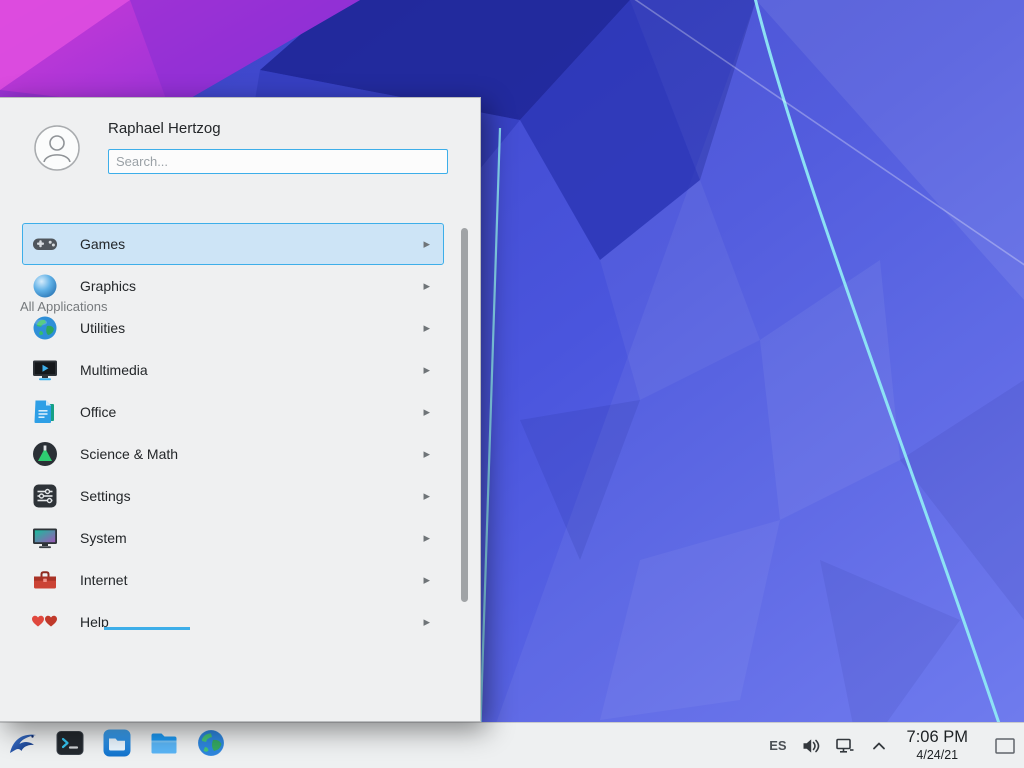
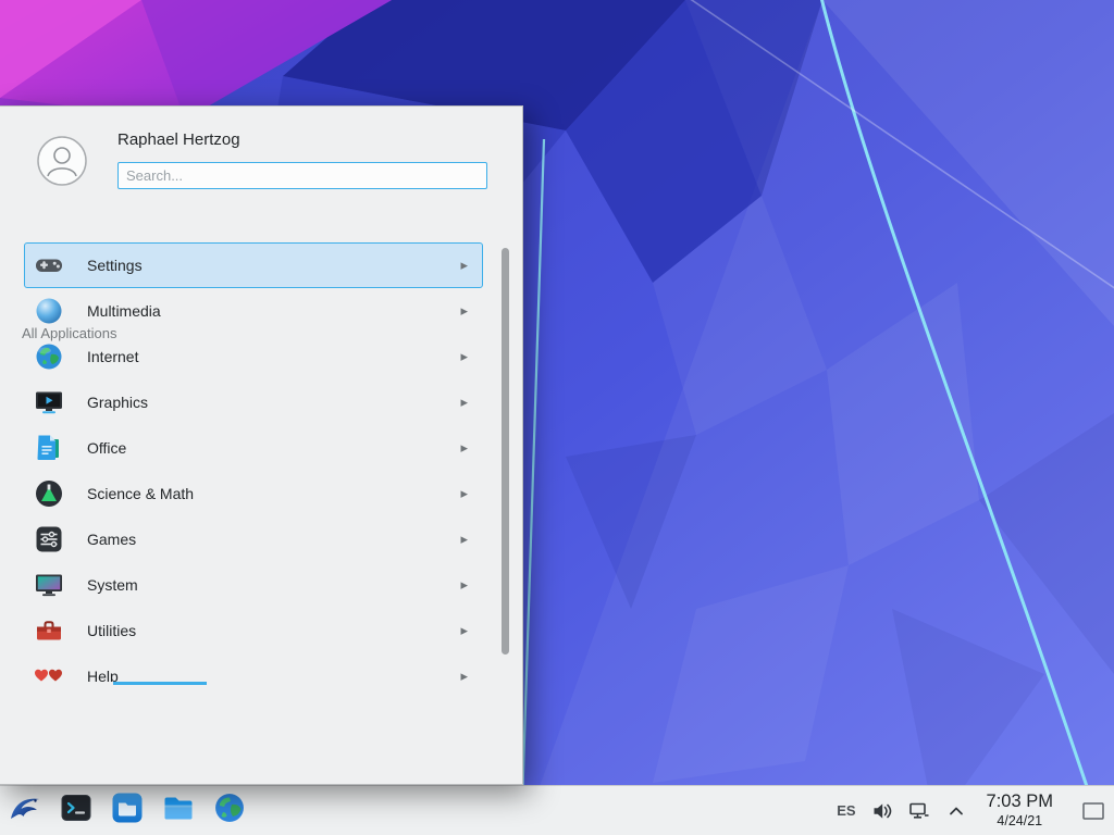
  Raphael Hertzog
  Search...
  All Applications
- Games
+ Settings
  ▸
- Graphics
+ Multimedia
  ▸
- Utilities
+ Internet
  ▸
- Multimedia
+ Graphics
  ▸
  Office
  ▸
  Science & Math
  ▸
- Settings
+ Games
  ▸
  System
  ▸
- Internet
+ Utilities
  ▸
  Help
  ▸
  ES
- 7:06 PM
+ 7:03 PM
  4/24/21
